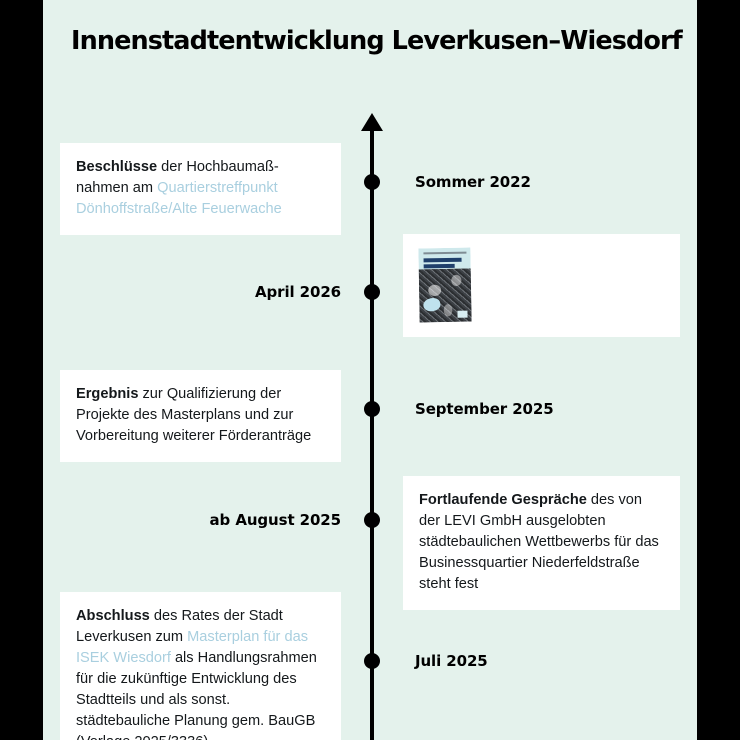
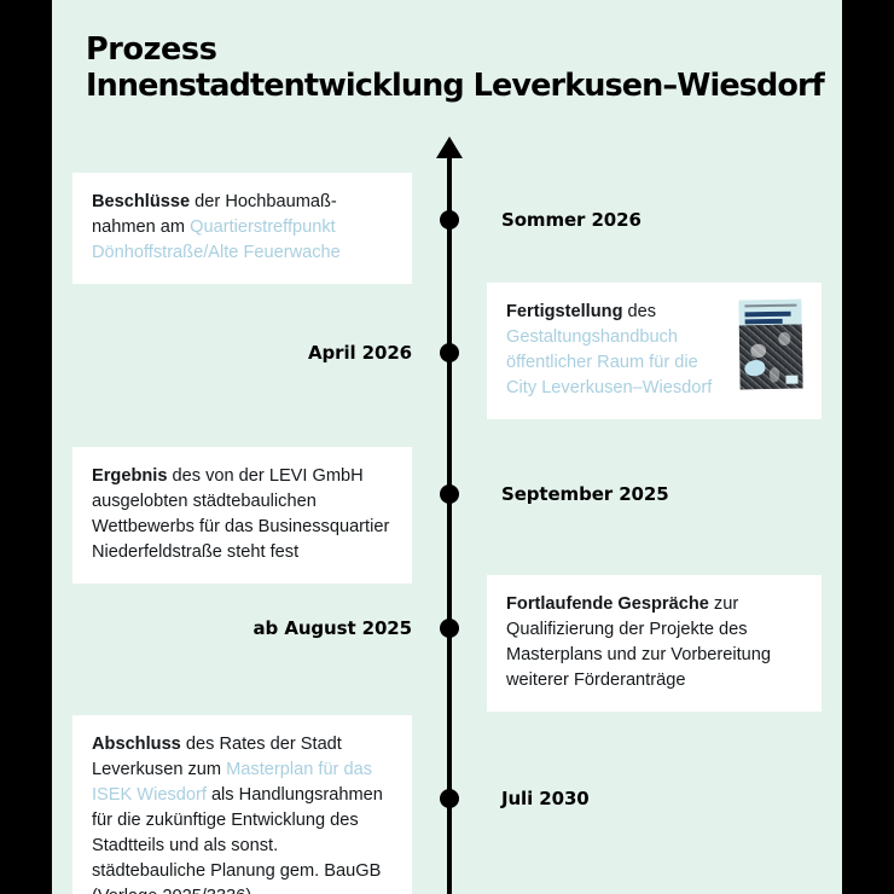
+ Prozess
  Innenstadtentwicklung Leverkusen–Wiesdorf
  Beschlüsse der Hochbaumaß-nahmen am Quartierstreffpunkt Dönhoffstraße/Alte Feuerwache
- Sommer 2022
+ Sommer 2026
+ Fertigstellung des Gestaltungshandbuch öffentlicher Raum für die City Leverkusen–Wiesdorf
  April 2026
- Ergebnis zur Qualifizierung der Projekte des Masterplans und zur Vorbereitung weiterer Förderanträge
+ Ergebnis des von der LEVI GmbH ausgelobten städtebaulichen Wettbewerbs für das Businessquartier Niederfeldstraße steht fest
  September 2025
- Fortlaufende Gespräche des von der LEVI GmbH ausgelobten städtebaulichen Wettbewerbs für das Businessquartier Niederfeldstraße steht fest
+ Fortlaufende Gespräche zur Qualifizierung der Projekte des Masterplans und zur Vorbereitung weiterer Förderanträge
  ab August 2025
  Abschluss des Rates der Stadt Leverkusen zum Masterplan für das ISEK Wiesdorf als Handlungsrahmen für die zukünftige Entwicklung des Stadtteils und als sonst. städtebauliche Planung gem. BauGB
- Juli 2025
+ Juli 2030
